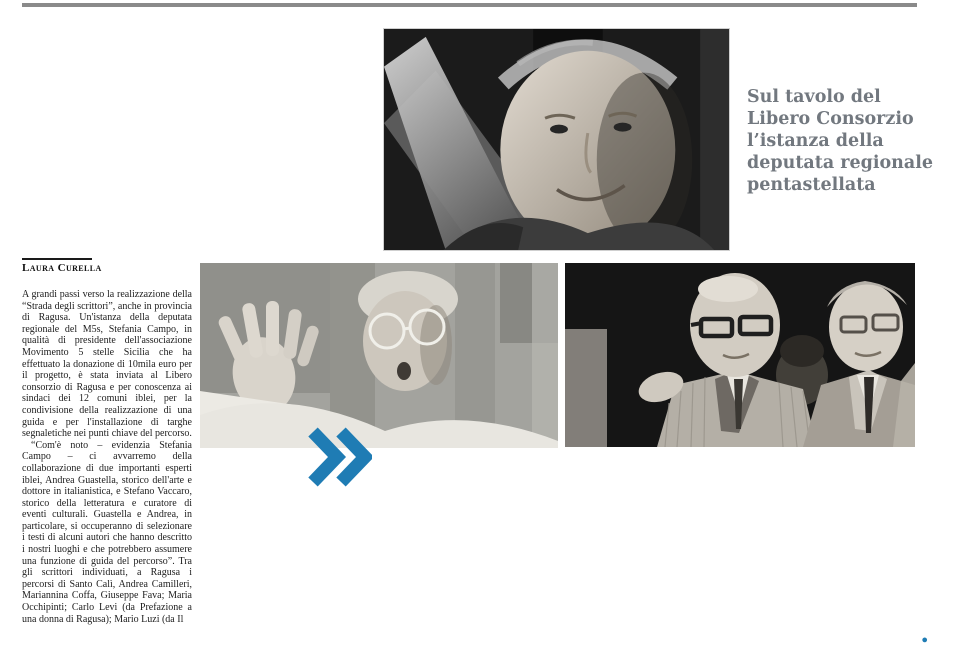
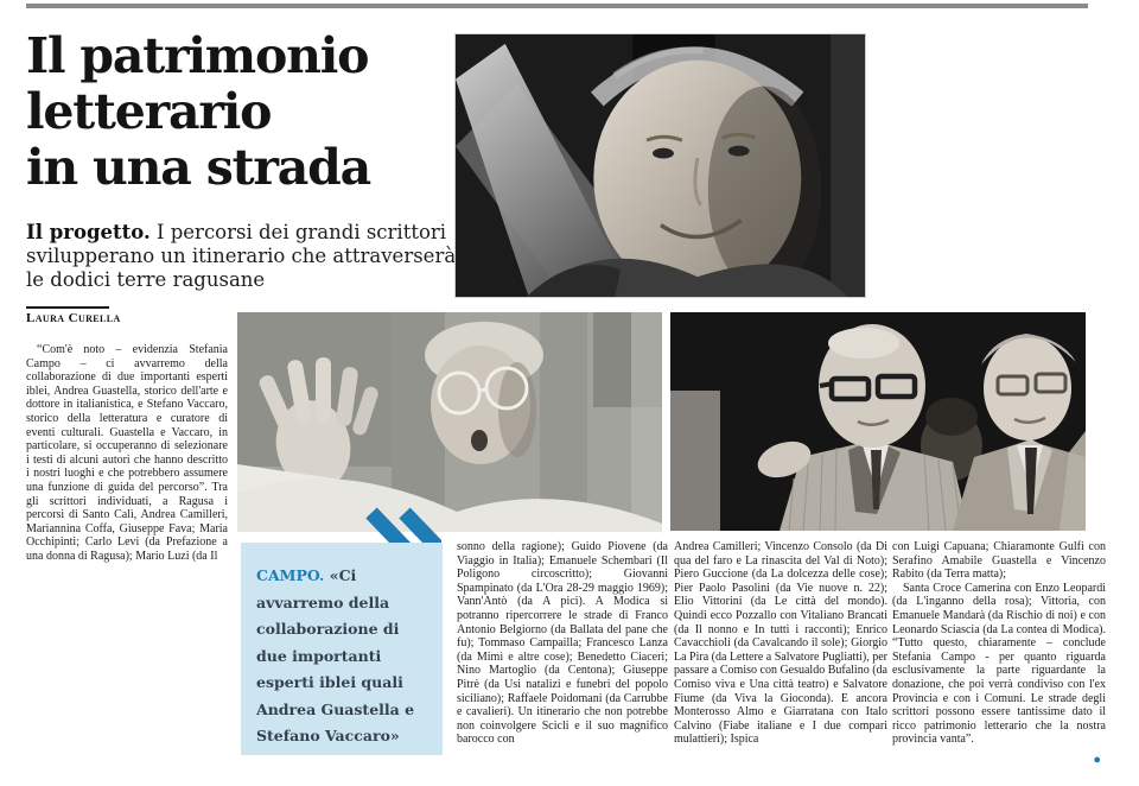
+ Il patrimonio
+ letterario
+ in una strada
+ Il progetto. I percorsi dei grandi scrittori svilupperano un itinerario che attraverserà le dodici terre ragusane
  Laura Curella
- Sul tavolo del Libero Consorzio l’istanza della deputata regionale pentastellata
- A grandi passi verso la realizzazione della “Strada degli scrittori”, anche in provincia di Ragusa. Un'istanza della deputata regionale del M5s, Stefania Campo, in qualità di presidente dell'associazione Movimento 5 stelle Sicilia che ha effettuato la donazione di 10mila euro per il progetto, è stata inviata al Libero consorzio di Ragusa e per conoscenza ai sindaci dei 12 comuni iblei, per la condivisione della realizzazione di una guida e per l'installazione di targhe segnaletiche nei punti chiave del percorso.
- “Com'è noto – evidenzia Stefania Campo – ci avvarremo della collaborazione di due importanti esperti iblei, Andrea Guastella, storico dell'arte e dottore in italianistica, e Stefano Vaccaro, storico della letteratura e curatore di eventi culturali. Guastella e Andrea, in particolare, si occuperanno di selezionare i testi di alcuni autori che hanno descritto i nostri luoghi e che potrebbero assumere una funzione di guida del percorso”. Tra gli scrittori individuati, a Ragusa i percorsi di Santo Calì, Andrea Camilleri, Mariannina Coffa, Giuseppe Fava; Maria Occhipinti; Carlo Levi (da Prefazione a una donna di Ragusa); Mario Luzi (da Il
+ “Com'è noto – evidenzia Stefania Campo – ci avvarremo della collaborazione di due importanti esperti iblei, Andrea Guastella, storico dell'arte e dottore in italianistica, e Stefano Vaccaro, storico della letteratura e curatore di eventi culturali. Guastella e Vaccaro, in particolare, si occuperanno di selezionare i testi di alcuni autori che hanno descritto i nostri luoghi e che potrebbero assumere una funzione di guida del percorso”. Tra gli scrittori individuati, a Ragusa i percorsi di Santo Calì, Andrea Camilleri, Mariannina Coffa, Giuseppe Fava; Maria Occhipinti; Carlo Levi (da Prefazione a una donna di Ragusa); Mario Luzi (da Il
+ CAMPO. «Ci avvarremo della collaborazione di due importanti esperti iblei quali Andrea Guastella e Stefano Vaccaro»
+ sonno della ragione); Guido Piovene (da Viaggio in Italia); Emanuele Schembari (Il Poligono circoscritto); Giovanni Spampinato (da L'Ora 28-29 maggio 1969); Vann'Antò (da A pici). A Modica si potranno ripercorrere le strade di Franco Antonio Belgiorno (da Ballata del pane che fu); Tommaso Campailla; Francesco Lanza (da Mimì e altre cose); Benedetto Ciaceri; Nino Martoglio (da Centona); Giuseppe Pitrè (da Usi natalizi e funebri del popolo siciliano); Raffaele Poidomani (da Carrubbe e cavalieri). Un itinerario che non potrebbe non coinvolgere Scicli e il suo magnifico barocco con
+ Andrea Camilleri; Vincenzo Consolo (da Di qua del faro e La rinascita del Val di Noto); Piero Guccione (da La dolcezza delle cose); Pier Paolo Pasolini (da Vie nuove n. 22); Elio Vittorini (da Le città del mondo). Quindi ecco Pozzallo con Vitaliano Brancati (da Il nonno e In tutti i racconti); Enrico Cavacchioli (da Cavalcando il sole); Giorgio La Pira (da Lettere a Salvatore Pugliatti), per passare a Comiso con Gesualdo Bufalino (da Comiso viva e Una città teatro) e Salvatore Fiume (da Viva la Gioconda). E ancora Monterosso Almo e Giarratana con Italo Calvino (Fiabe italiane e I due compari mulattieri); Ispica
+ con Luigi Capuana; Chiaramonte Gulfi con Serafino Amabile Guastella e Vincenzo Rabito (da Terra matta);
+ Santa Croce Camerina con Enzo Leopardi (da L'inganno della rosa); Vittoria, con Emanuele Mandarà (da Rischio di noi) e con Leonardo Sciascia (da La contea di Modica). “Tutto questo, chiaramente – conclude Stefania Campo - per quanto riguarda esclusivamente la parte riguardante la donazione, che poi verrà condiviso con l'ex Provincia e con i Comuni. Le strade degli scrittori possono essere tantissime dato il ricco patrimonio letterario che la nostra provincia vanta”.
  ●
